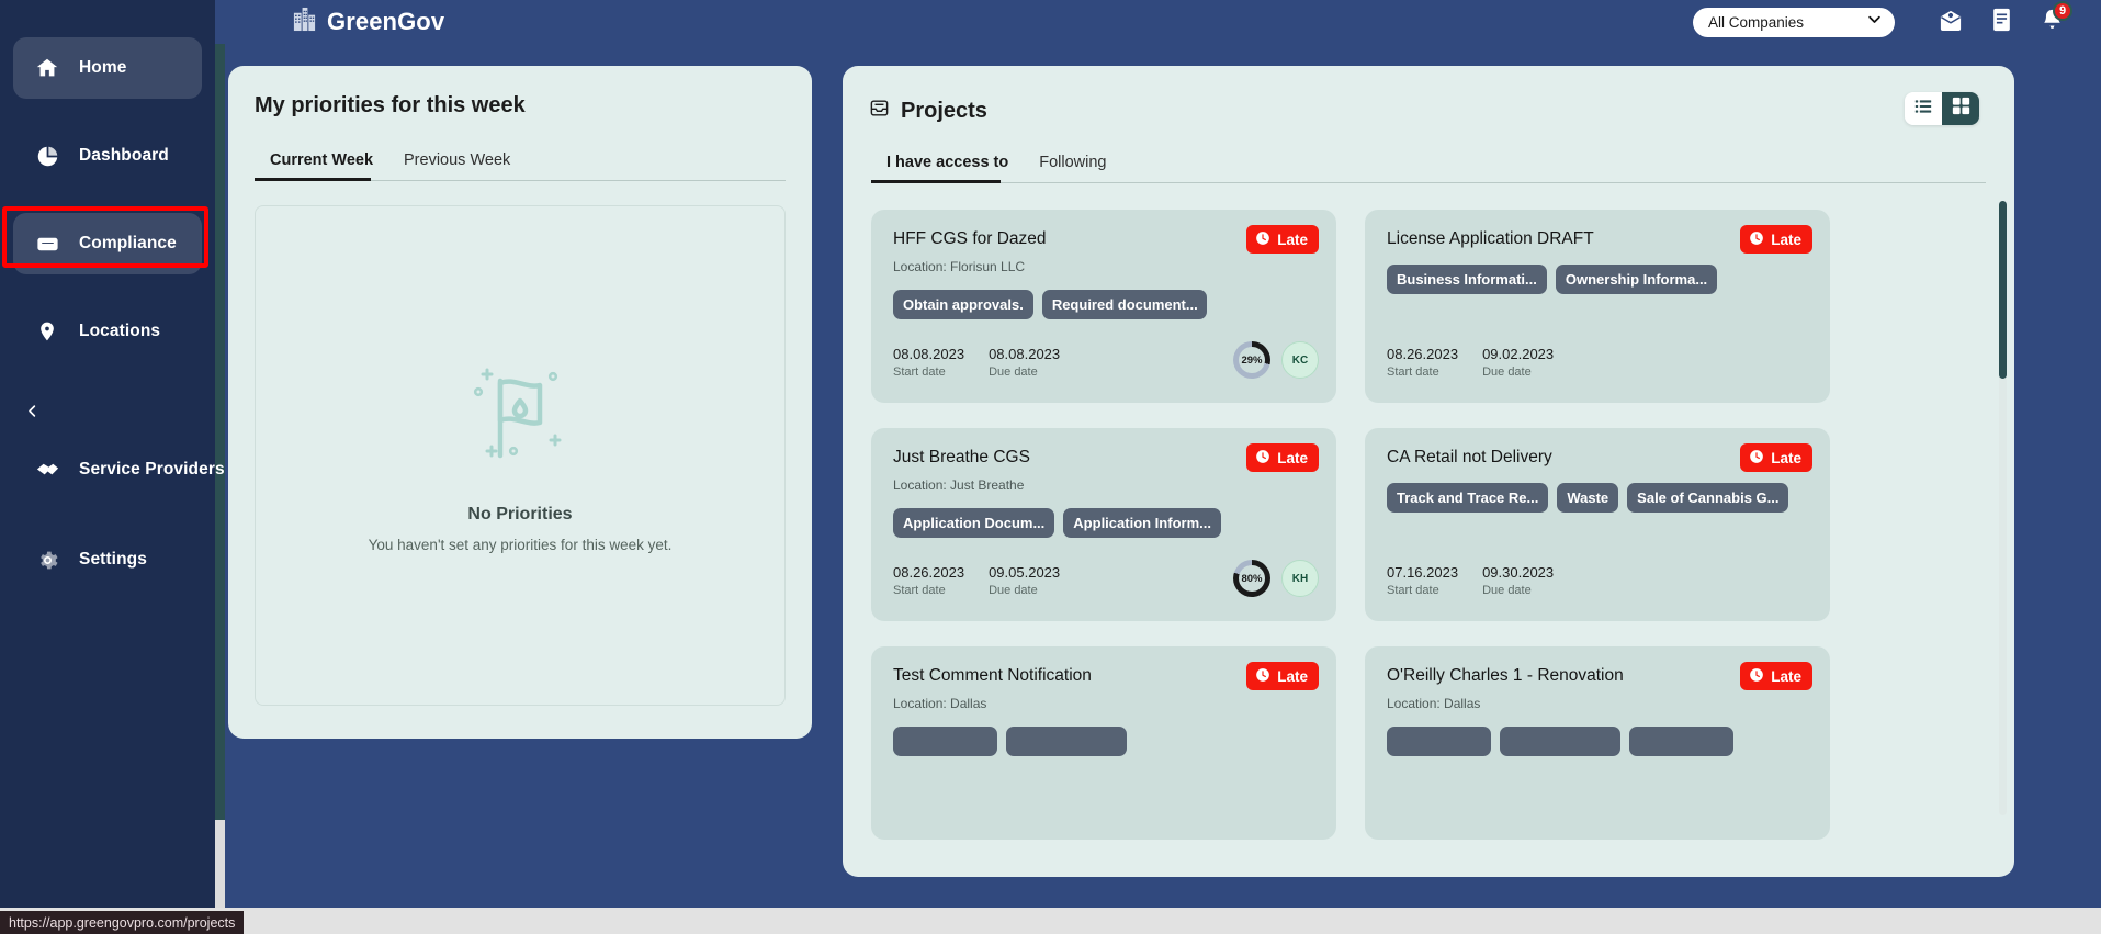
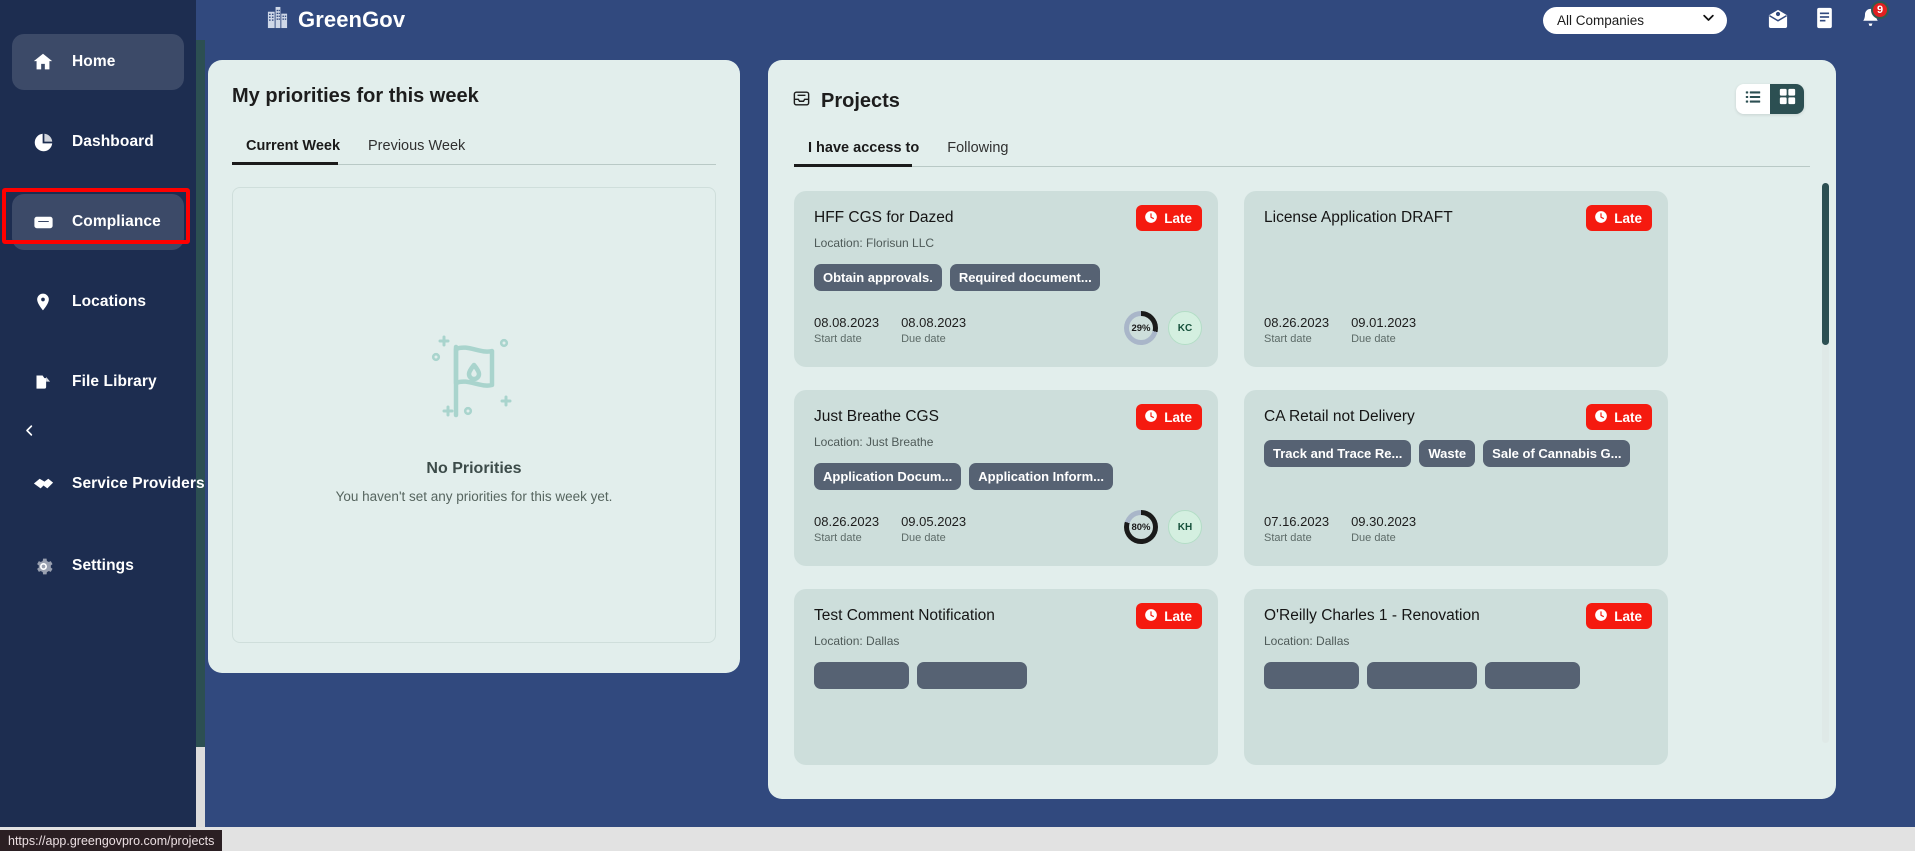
  Home
  Dashboard
  Compliance
  Locations
+ File Library
  Service Providers
  Settings
  GreenGov
  All Companies
  9
  My priorities for this week
  Current Week
  Previous Week
  No Priorities
  You haven't set any priorities for this week yet.
  Projects
  I have access to
  Following
  HFF CGS for Dazed
  Location: Florisun LLC
  Late
  Obtain approvals.
  Required document...
  08.08.2023
  Start date
  08.08.2023
  Due date
  29%
  KC
  License Application DRAFT
  Late
- Business Informati...
- Ownership Informa...
  08.26.2023
  Start date
- 09.02.2023
+ 09.01.2023
  Due date
  Just Breathe CGS
  Location: Just Breathe
  Late
  Application Docum...
  Application Inform...
  08.26.2023
  Start date
  09.05.2023
  Due date
  80%
  KH
  CA Retail not Delivery
  Late
  Track and Trace Re...
  Waste
  Sale of Cannabis G...
  07.16.2023
  Start date
  09.30.2023
  Due date
  Test Comment Notification
  Location: Dallas
  Late
  O'Reilly Charles 1 - Renovation
  Location: Dallas
  Late
  https://app.greengovpro.com/projects
